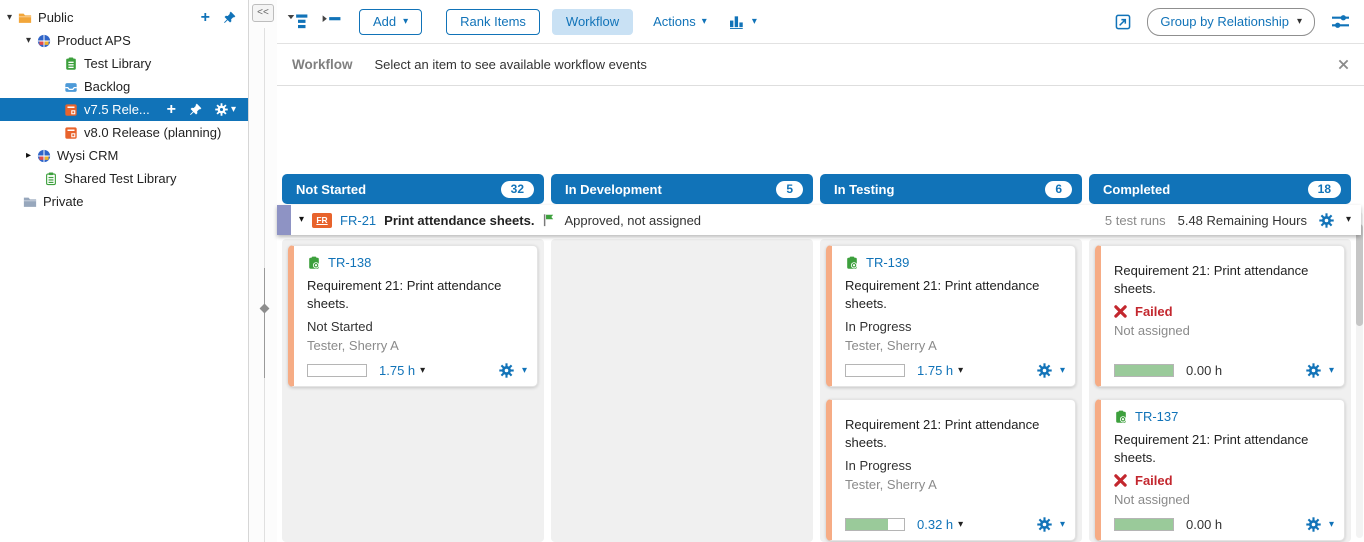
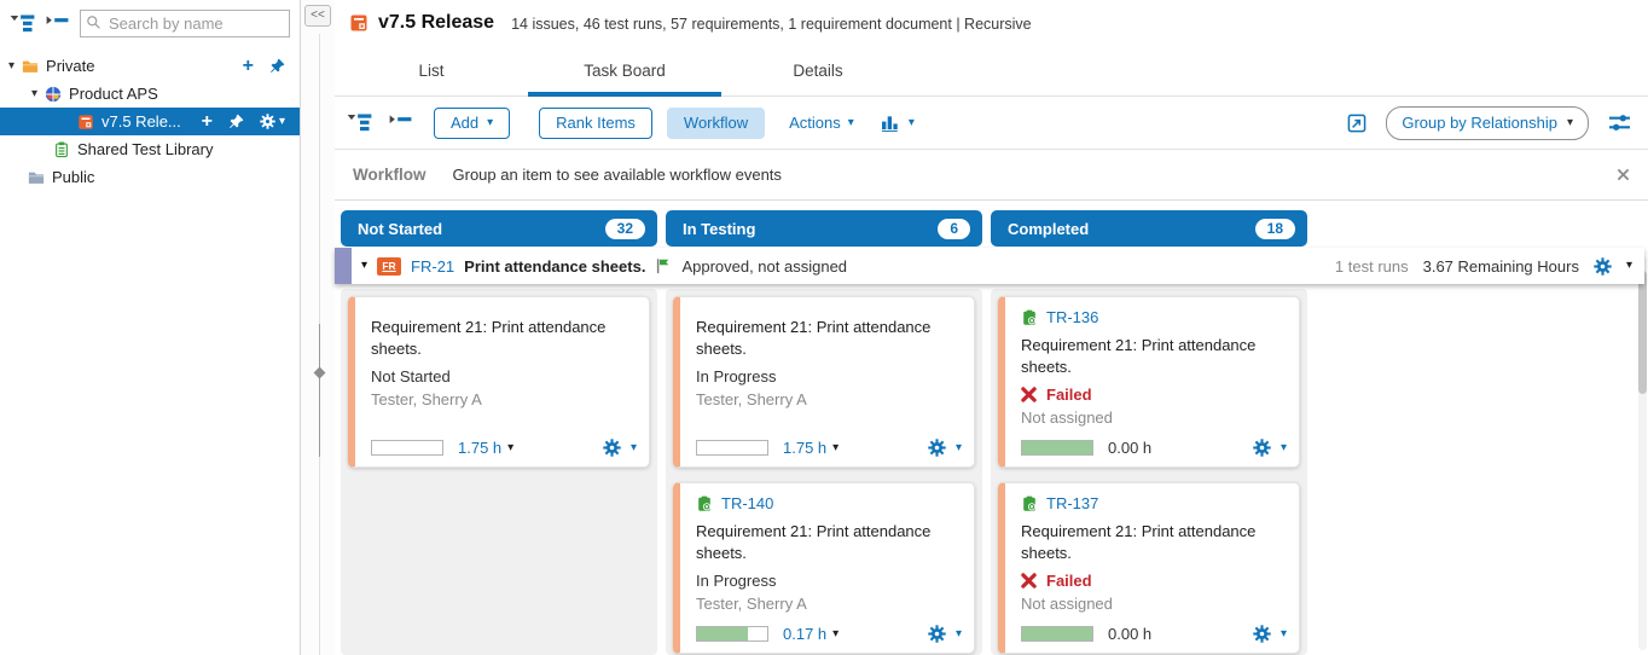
+ Search by name
  ▾
- Public
+ Private
  +
  ▾
  Product APS
- Test Library
- Backlog
  v7.5 Rele...
  +
  ▾
- v8.0 Release (planning)
- ▸
- Wysi CRM
  Shared Test Library
- Private
+ Public
  <<
+ v7.5 Release
+ 14 issues, 46 test runs, 57 requirements, 1 requirement document | Recursive
+ List
+ Task Board
+ Details
  Add
  ▾
  Rank Items
  Workflow
  Actions
  ▾
  ▾
  Group by Relationship
  ▾
  Workflow
- Select an item to see available workflow events
+ Group an item to see available workflow events
  Not Started
  32
- TR-138
  Requirement 21: Print attendance sheets.
  Not Started
  Tester, Sherry A
  1.75 h
  ▾
  ▾
- In Development
- 5
  In Testing
  6
- TR-139
  Requirement 21: Print attendance sheets.
  In Progress
  Tester, Sherry A
  1.75 h
  ▾
  ▾
+ TR-140
  Requirement 21: Print attendance sheets.
  In Progress
  Tester, Sherry A
- 0.32 h
+ 0.17 h
  ▾
  ▾
  Completed
  18
+ TR-136
  Requirement 21: Print attendance sheets.
  Failed
  Not assigned
  0.00 h
  ▾
  TR-137
  Requirement 21: Print attendance sheets.
  Failed
  Not assigned
  0.00 h
  ▾
  ▾
  FR
  FR-21
  Print attendance sheets.
  Approved, not assigned
- 5 test runs
+ 1 test runs
- 5.48 Remaining Hours
+ 3.67 Remaining Hours
  ▾
